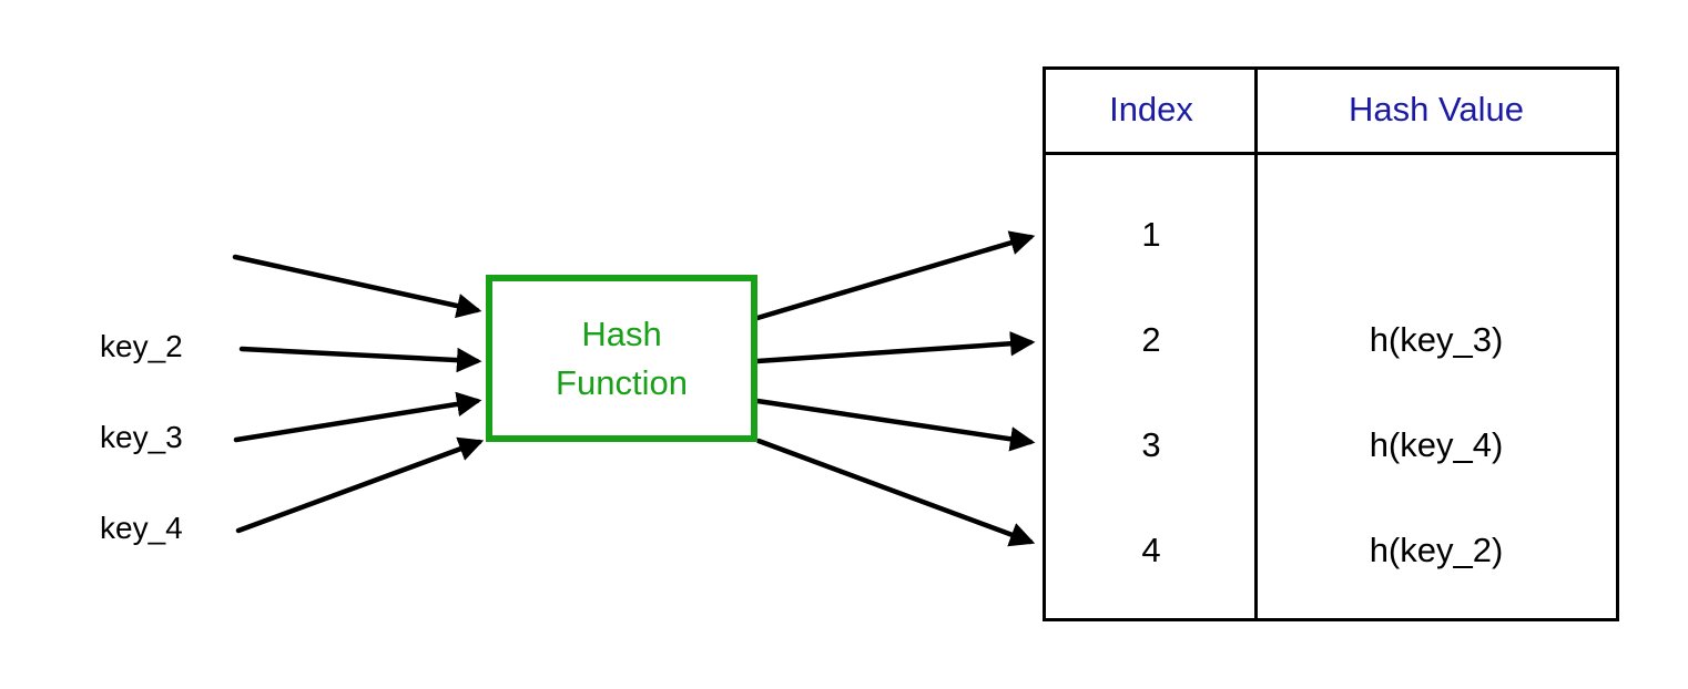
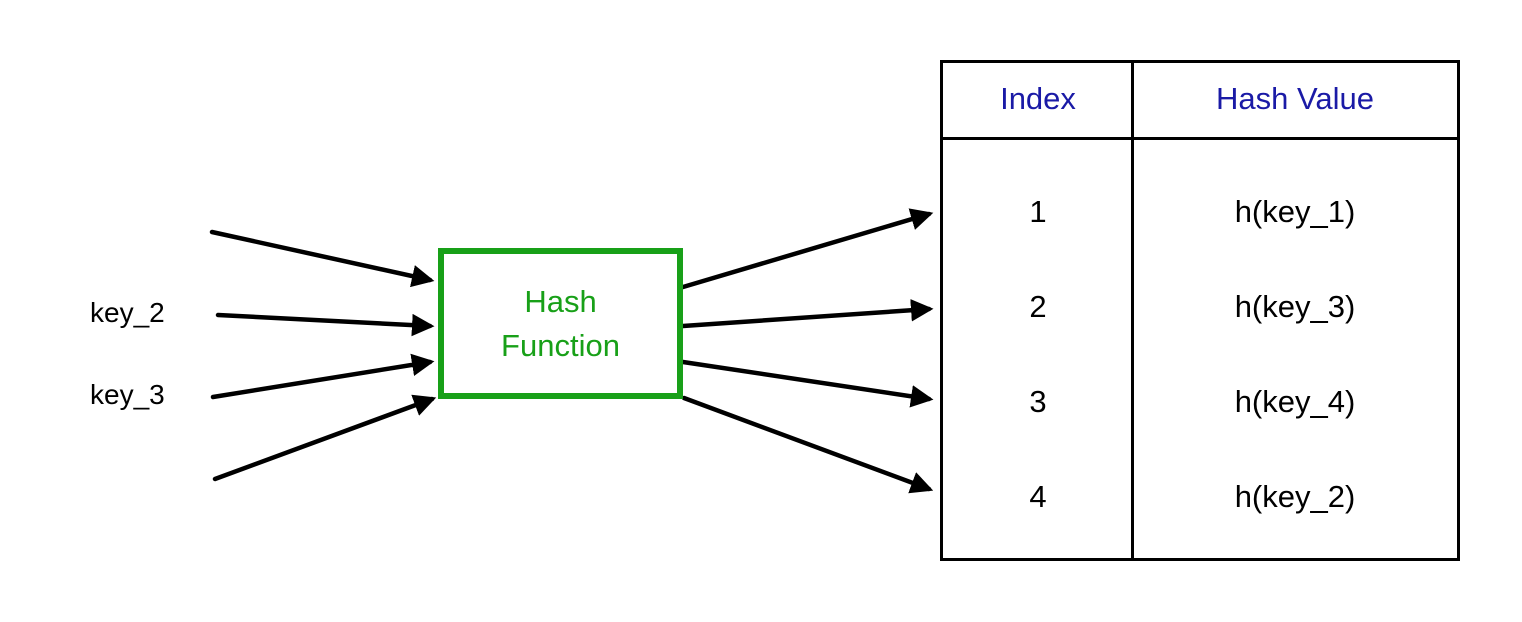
  key_2
  key_3
- key_4
  Hash
  Function
  Index
  Hash Value
  1
+ h(key_1)
  2
  h(key_3)
  3
  h(key_4)
  4
  h(key_2)
